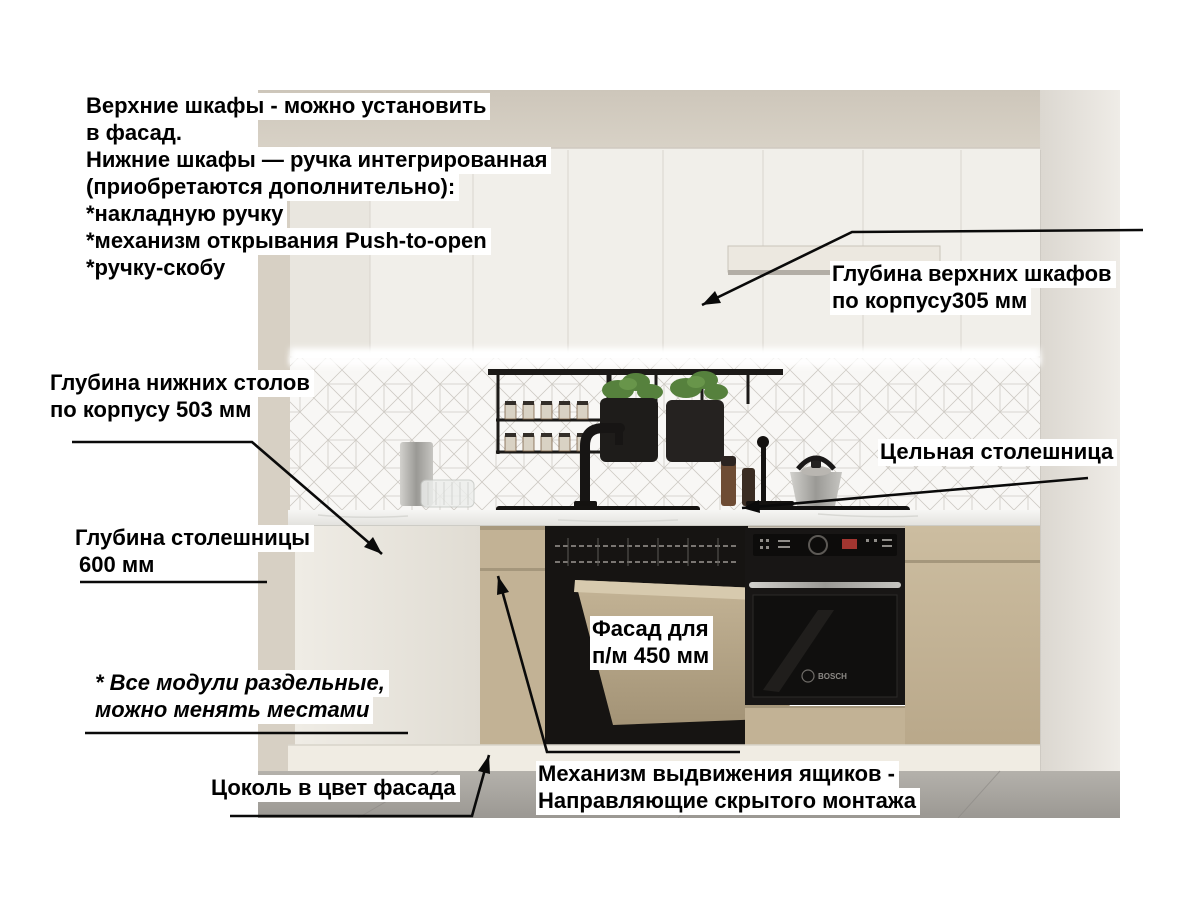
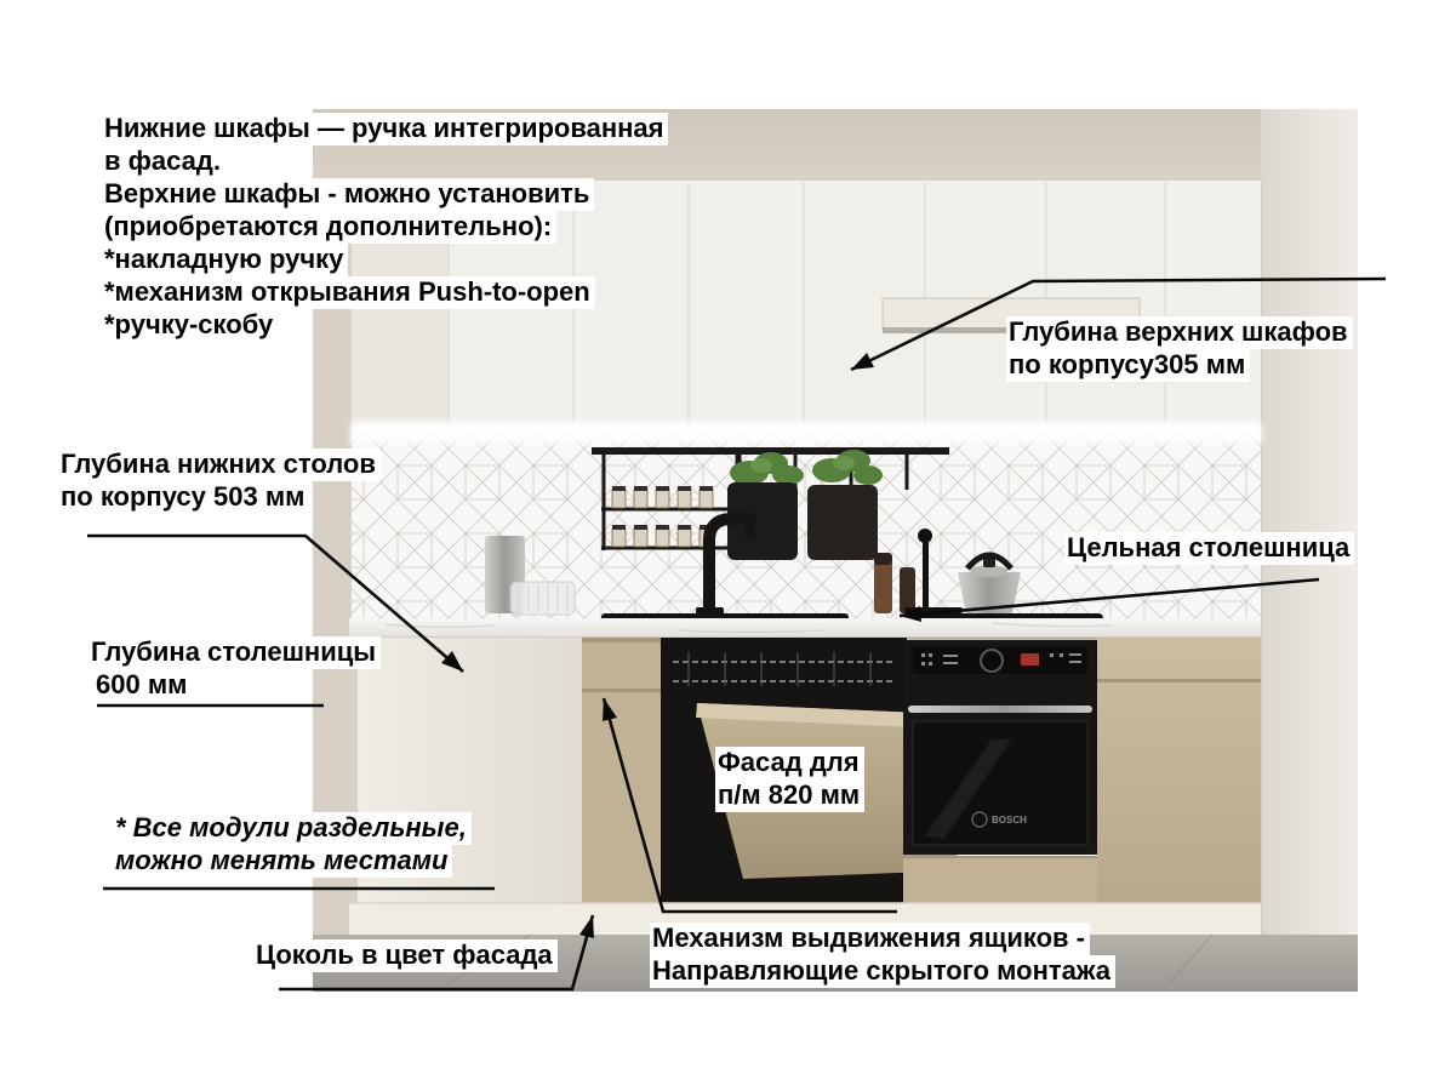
  BOSCH
- Верхние шкафы - можно установить
+ Нижние шкафы — ручка интегрированная
  в фасад.
- Нижние шкафы — ручка интегрированная
+ Верхние шкафы - можно установить
  (приобретаются дополнительно):
  *накладную ручку
  *механизм открывания Push-to-open
  *ручку-скобу
  Глубина верхних шкафов
  по корпусу305 мм
  Глубина нижних столов
  по корпусу 503 мм
  Глубина столешницы
  600 мм
  Цельная столешница
  Фасад для
- п/м 450 мм
+ п/м 820 мм
  * Все модули раздельные,
  можно менять местами
  Цоколь в цвет фасада
  Механизм выдвижения ящиков -
  Направляющие скрытого монтажа
